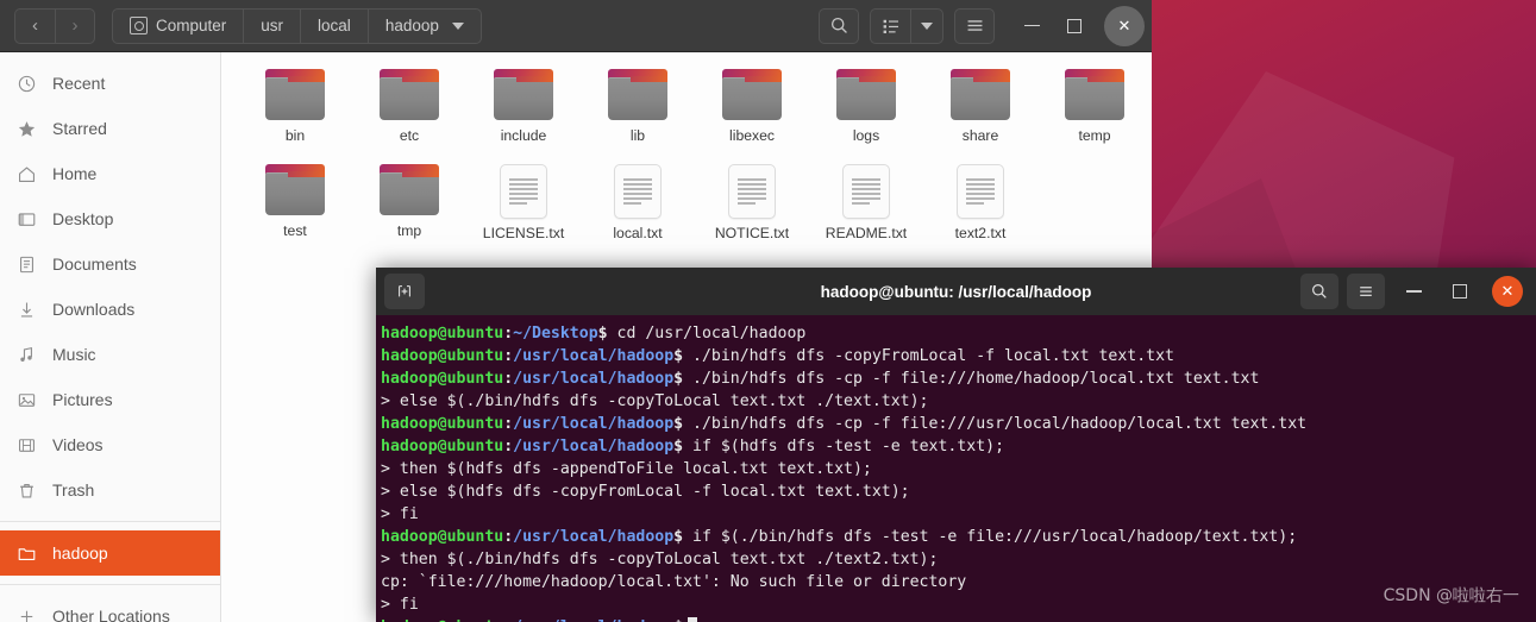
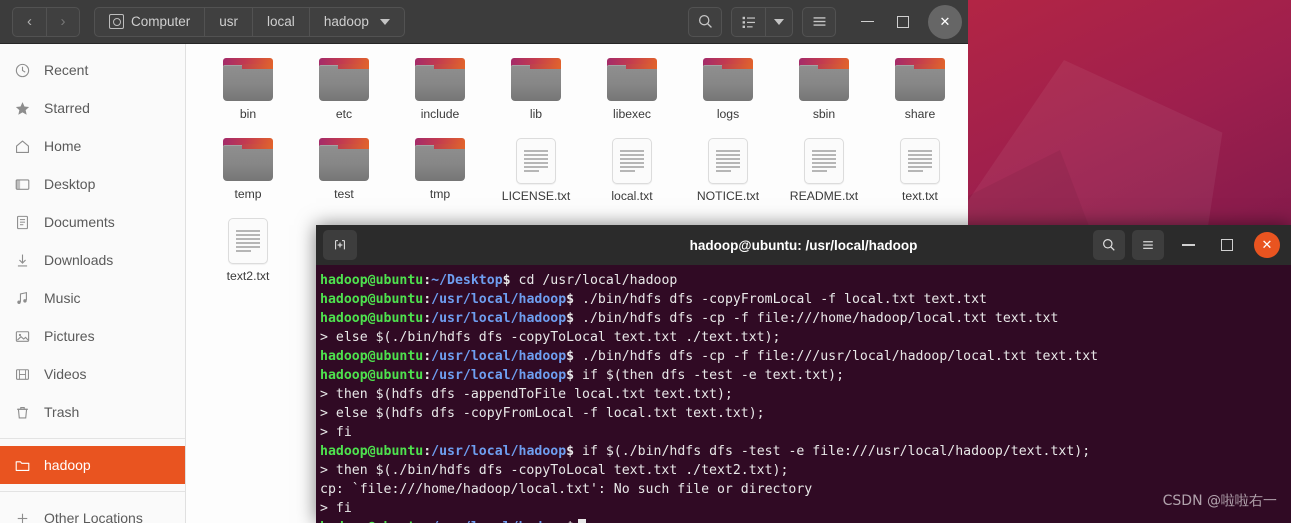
  ‹
  ›
  Computer
  usr
  local
  hadoop
  ✕
  Recent
  Starred
  Home
  Desktop
  Documents
  Downloads
  Music
  Pictures
  Videos
  Trash
  hadoop
  Other Locations
  bin
  etc
  include
  lib
  libexec
  logs
+ sbin
  share
  temp
  test
  tmp
  LICENSE.txt
  local.txt
  NOTICE.txt
  README.txt
+ text.txt
  text2.txt
  hadoop@ubuntu: /usr/local/hadoop
  ✕
  hadoop@ubuntu:~/Desktop$ cd /usr/local/hadoop
  hadoop@ubuntu:/usr/local/hadoop$ ./bin/hdfs dfs -copyFromLocal -f local.txt text.txt
  hadoop@ubuntu:/usr/local/hadoop$ ./bin/hdfs dfs -cp -f file:///home/hadoop/local.txt text.txt
  > else $(./bin/hdfs dfs -copyToLocal text.txt ./text.txt);
  hadoop@ubuntu:/usr/local/hadoop$ ./bin/hdfs dfs -cp -f file:///usr/local/hadoop/local.txt text.txt
- hadoop@ubuntu:/usr/local/hadoop$ if $(hdfs dfs -test -e text.txt);
+ hadoop@ubuntu:/usr/local/hadoop$ if $(then dfs -test -e text.txt);
  > then $(hdfs dfs -appendToFile local.txt text.txt);
  > else $(hdfs dfs -copyFromLocal -f local.txt text.txt);
  > fi
  hadoop@ubuntu:/usr/local/hadoop$ if $(./bin/hdfs dfs -test -e file:///usr/local/hadoop/text.txt);
  > then $(./bin/hdfs dfs -copyToLocal text.txt ./text2.txt);
  cp: `file:///home/hadoop/local.txt': No such file or directory
  > fi
  CSDN @啦啦右一
